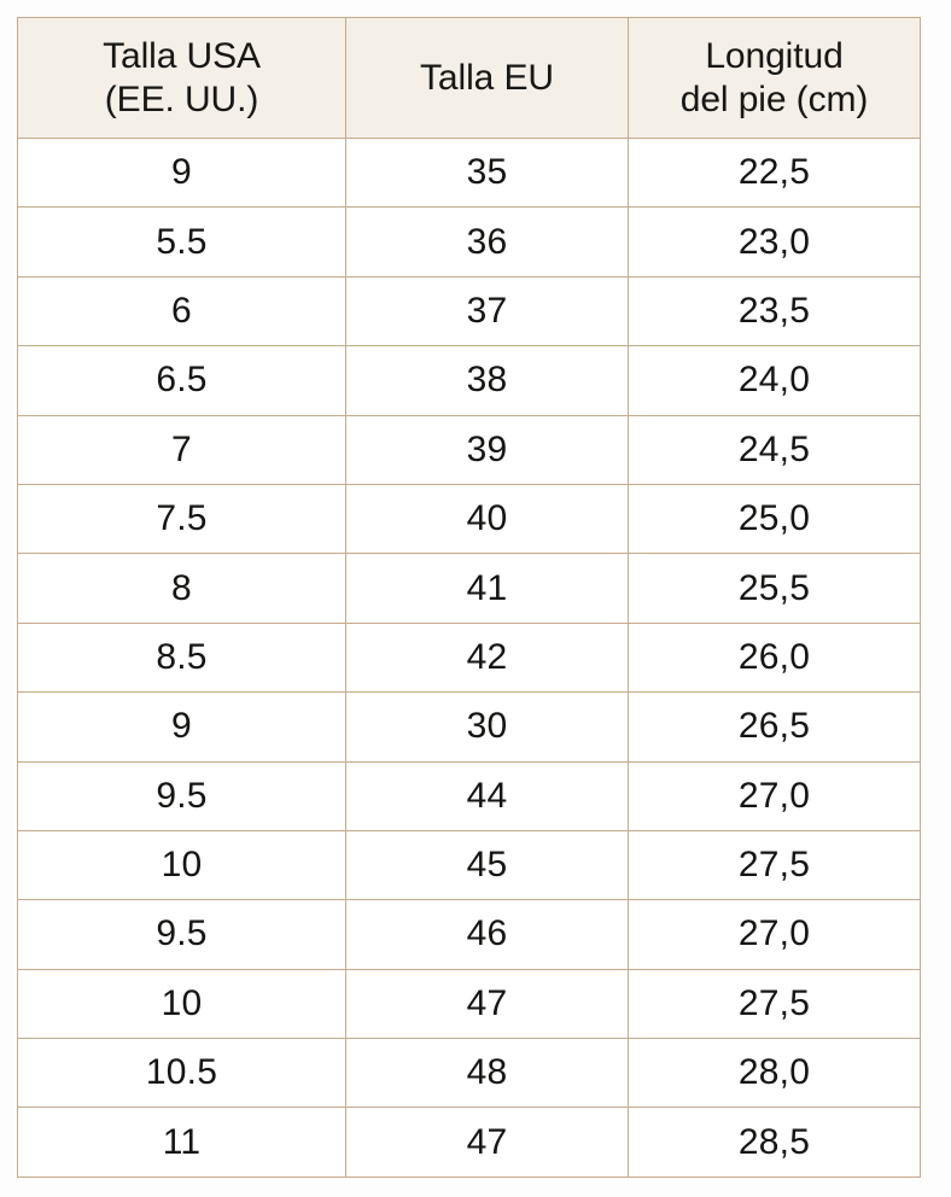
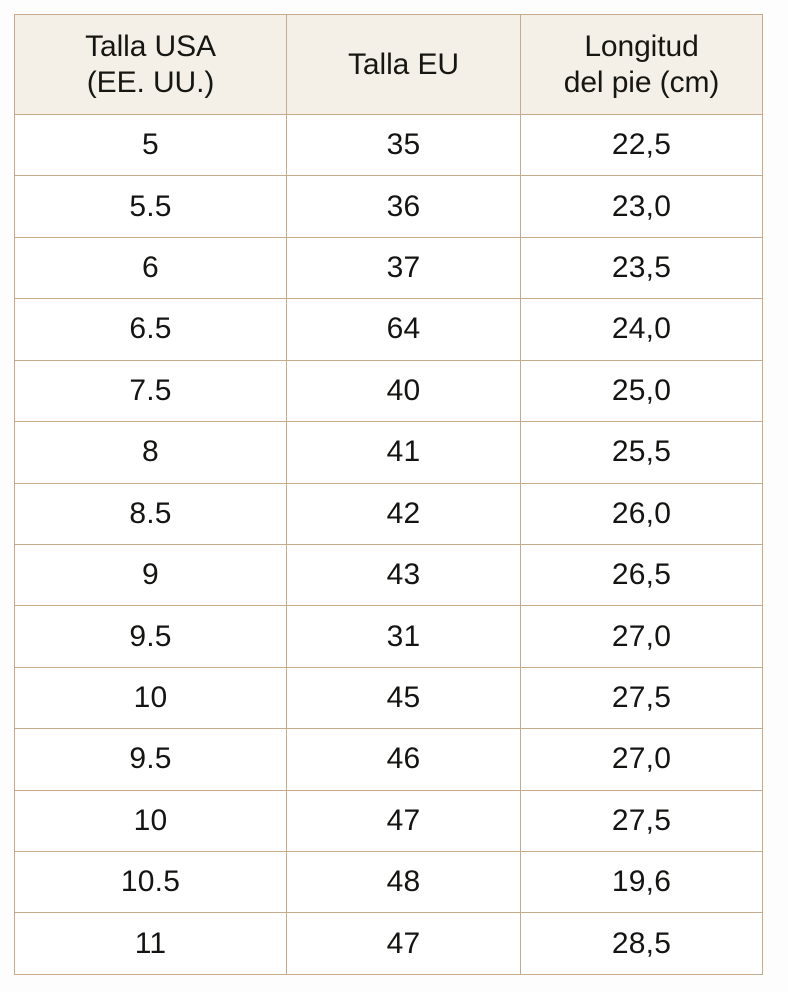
  Talla USA (EE. UU.)	Talla EU	Longitud del pie (cm)
- 9	35	22,5
+ 5	35	22,5
  5.5	36	23,0
  6	37	23,5
- 6.5	38	24,0
+ 6.5	64	24,0
- 7	39	24,5
  7.5	40	25,0
  8	41	25,5
  8.5	42	26,0
- 9	30	26,5
+ 9	43	26,5
- 9.5	44	27,0
+ 9.5	31	27,0
  10	45	27,5
  9.5	46	27,0
  10	47	27,5
- 10.5	48	28,0
+ 10.5	48	19,6
  11	47	28,5
